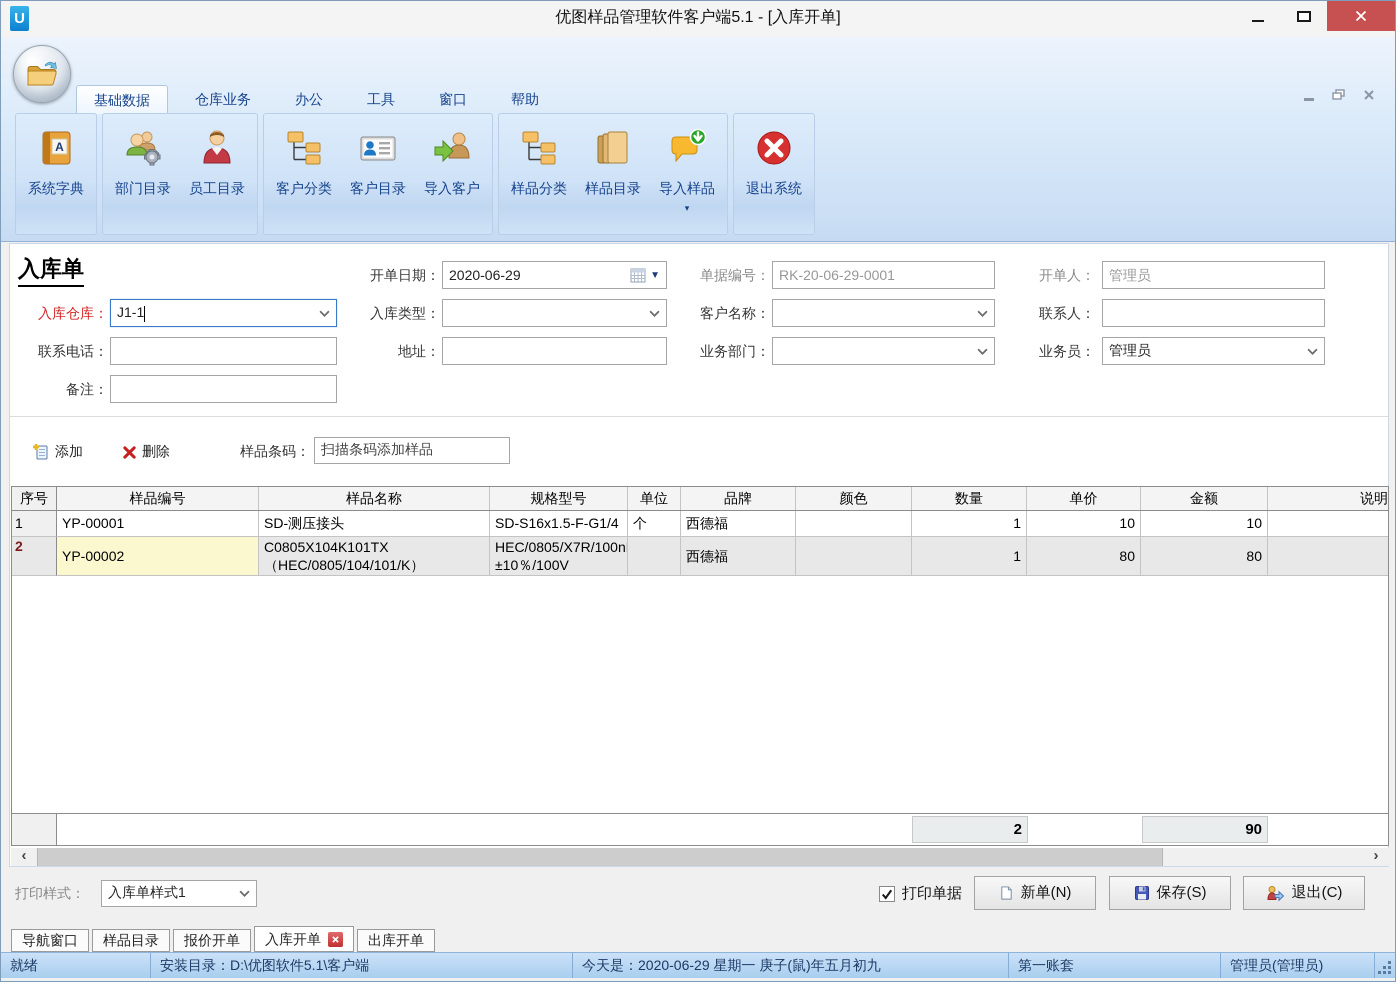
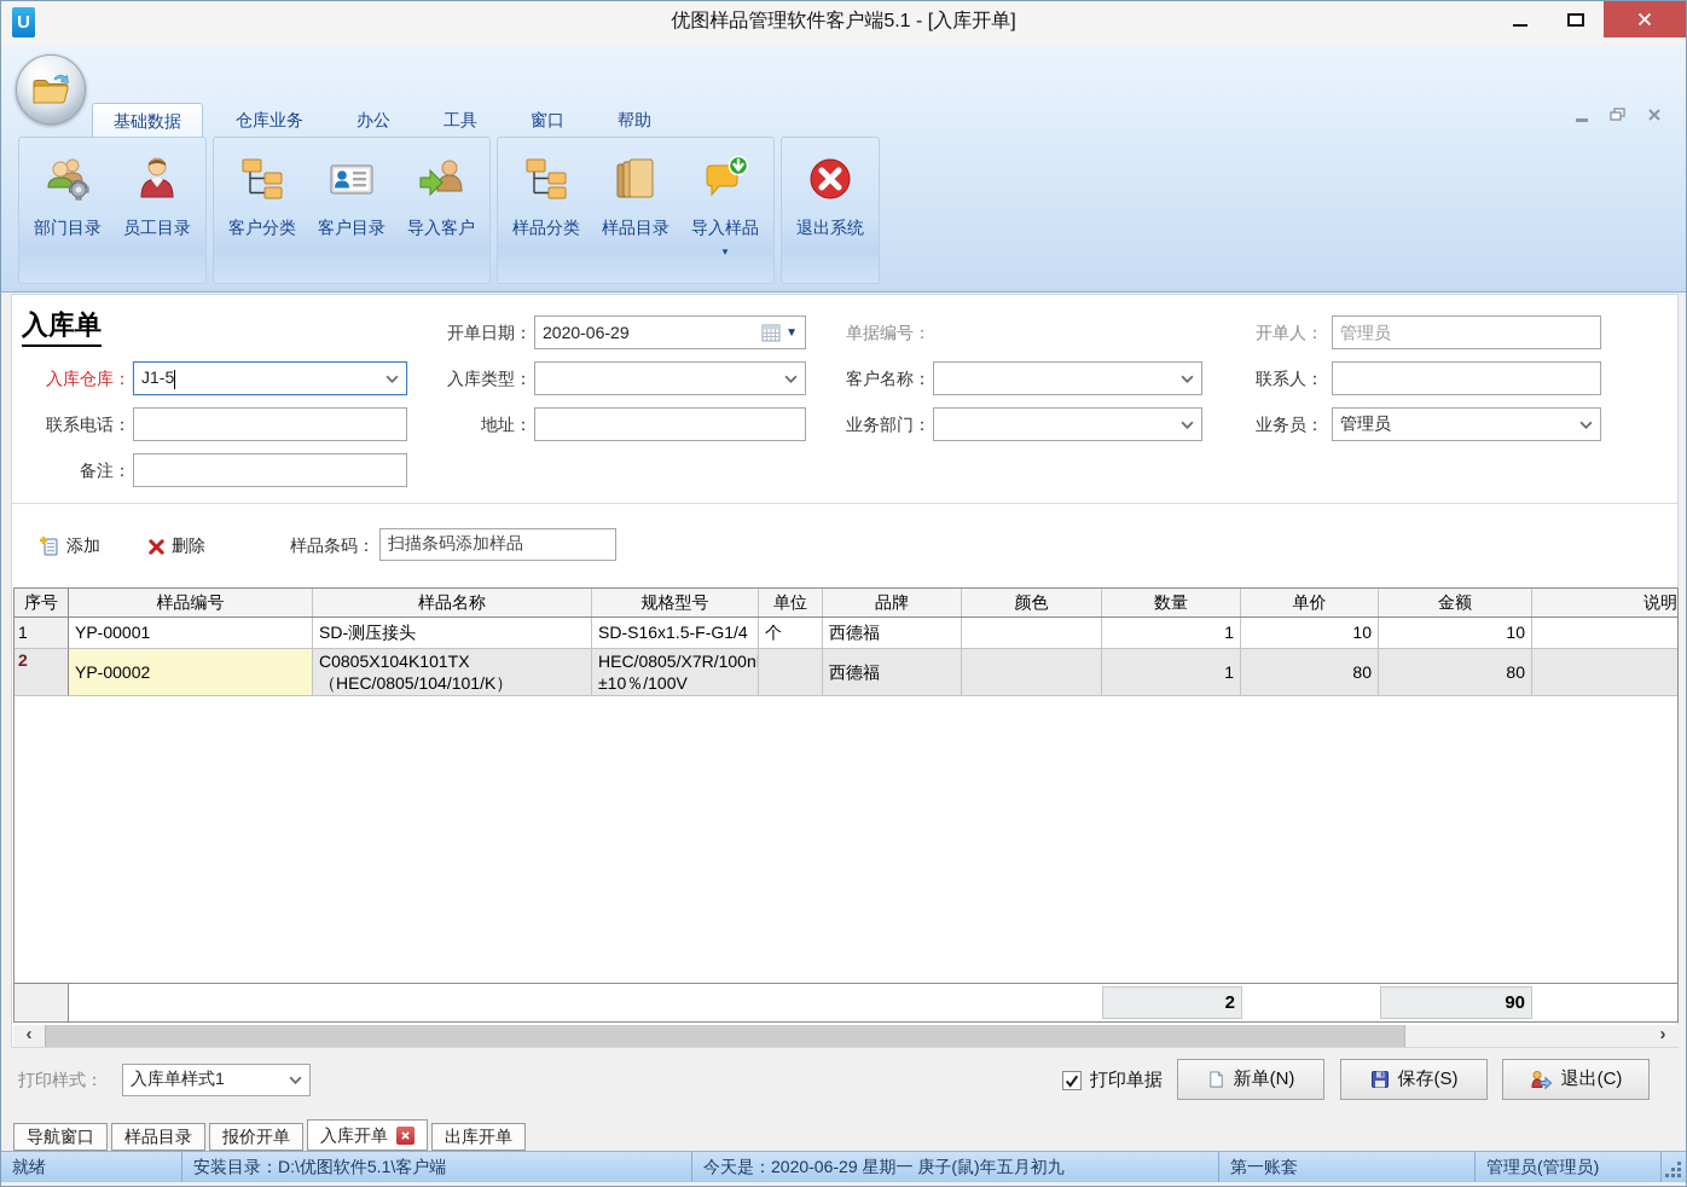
  U
  优图样品管理软件客户端5.1 - [入库开单]
  基础数据
  仓库业务
  办公
  工具
  窗口
  帮助
- A
- 系统字典
  部门目录
  员工目录
  客户分类
  客户目录
  导入客户
  样品分类
  样品目录
  导入样品
  ▾
  退出系统
  入库单
  开单日期：
  2020-06-29
  ▼
  单据编号：
- RK-20-06-29-0001
  开单人：
  管理员
  入库仓库：
- J1-1
+ J1-5
  入库类型：
  客户名称：
  联系人：
  联系电话：
  地址：
  业务部门：
  业务员：
  管理员
  备注：
  添加
  删除
  样品条码：
  扫描条码添加样品
  序号
  样品编号
  样品名称
  规格型号
  单位
  品牌
  颜色
  数量
  单价
  金额
  说明
  1
  YP-00001
  SD-测压接头
  SD-S16x1.5-F-G1/4
  个
  西德福
  1
  10
  10
  2
  YP-00002
  C0805X104K101TX（HEC/0805/104/101/K）
  HEC/0805/X7R/100n±10％/100V
  西德福
  1
  80
  80
  2
  90
  ‹
  ›
  打印样式：
  入库单样式1
  打印单据
  新单(N)
  保存(S)
  退出(C)
  导航窗口
  样品目录
  报价开单
  入库开单
  出库开单
  就绪
  安装目录：D:\优图软件5.1\客户端
  今天是：2020-06-29 星期一 庚子(鼠)年五月初九
  第一账套
  管理员(管理员)
